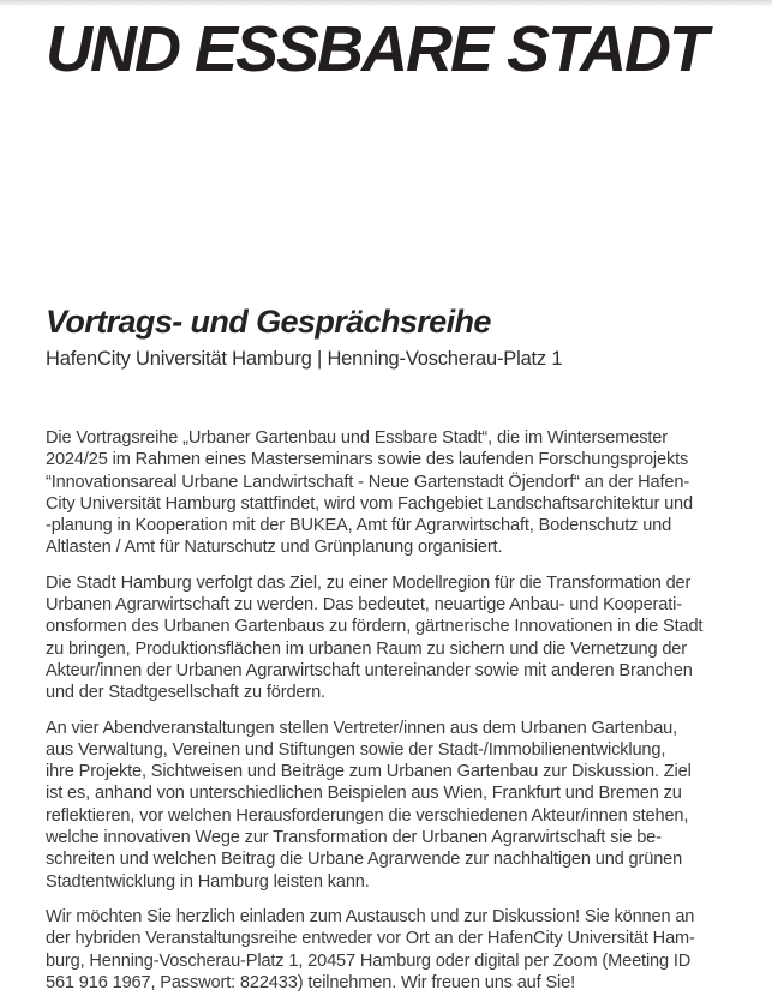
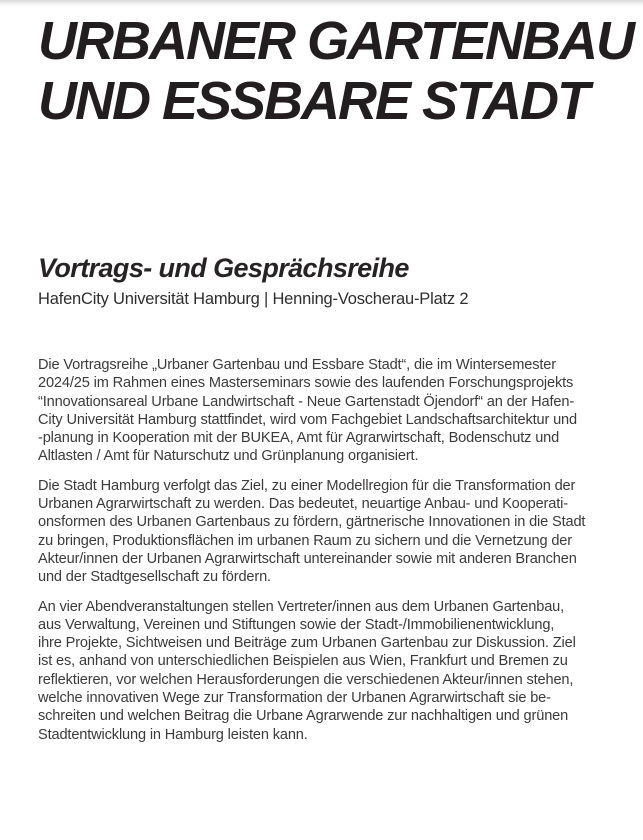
+ URBANER GARTENBAU
  UND ESSBARE STADT
  Vortrags- und Gesprächsreihe
- HafenCity Universität Hamburg | Henning-Voscherau-Platz 1
+ HafenCity Universität Hamburg | Henning-Voscherau-Platz 2
  Die Vortragsreihe „Urbaner Gartenbau und Essbare Stadt“, die im Wintersemester
  2024/25 im Rahmen eines Masterseminars sowie des laufenden Forschungsprojekts
  “Innovationsareal Urbane Landwirtschaft - Neue Gartenstadt Öjendorf“ an der Hafen-
  City Universität Hamburg stattfindet, wird vom Fachgebiet Landschaftsarchitektur und
  -planung in Kooperation mit der BUKEA, Amt für Agrarwirtschaft, Bodenschutz und
  Altlasten / Amt für Naturschutz und Grünplanung organisiert.
  Die Stadt Hamburg verfolgt das Ziel, zu einer Modellregion für die Transformation der
  Urbanen Agrarwirtschaft zu werden. Das bedeutet, neuartige Anbau- und Kooperati-
  onsformen des Urbanen Gartenbaus zu fördern, gärtnerische Innovationen in die Stadt
  zu bringen, Produktionsflächen im urbanen Raum zu sichern und die Vernetzung der
  Akteur/innen der Urbanen Agrarwirtschaft untereinander sowie mit anderen Branchen
  und der Stadtgesellschaft zu fördern.
  An vier Abendveranstaltungen stellen Vertreter/innen aus dem Urbanen Gartenbau,
  aus Verwaltung, Vereinen und Stiftungen sowie der Stadt-/Immobilienentwicklung,
  ihre Projekte, Sichtweisen und Beiträge zum Urbanen Gartenbau zur Diskussion. Ziel
  ist es, anhand von unterschiedlichen Beispielen aus Wien, Frankfurt und Bremen zu
  reflektieren, vor welchen Herausforderungen die verschiedenen Akteur/innen stehen,
  welche innovativen Wege zur Transformation der Urbanen Agrarwirtschaft sie be-
  schreiten und welchen Beitrag die Urbane Agrarwende zur nachhaltigen und grünen
  Stadtentwicklung in Hamburg leisten kann.
- Wir möchten Sie herzlich einladen zum Austausch und zur Diskussion! Sie können an
- der hybriden Veranstaltungsreihe entweder vor Ort an der HafenCity Universität Ham-
- burg, Henning-Voscherau-Platz 1, 20457 Hamburg oder digital per Zoom (Meeting ID
- 561 916 1967, Passwort: 822433) teilnehmen. Wir freuen uns auf Sie!
